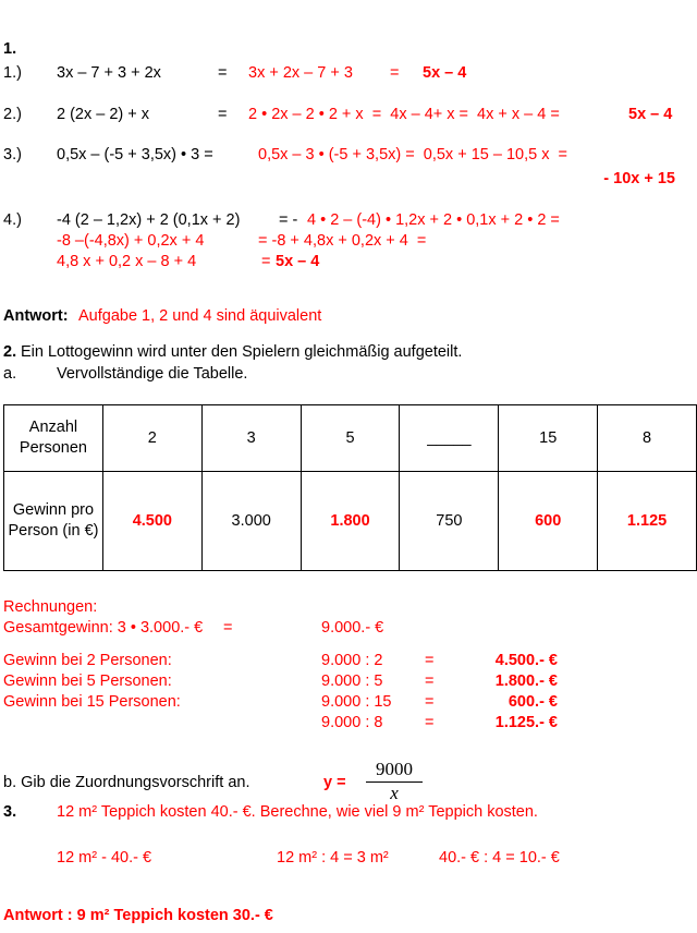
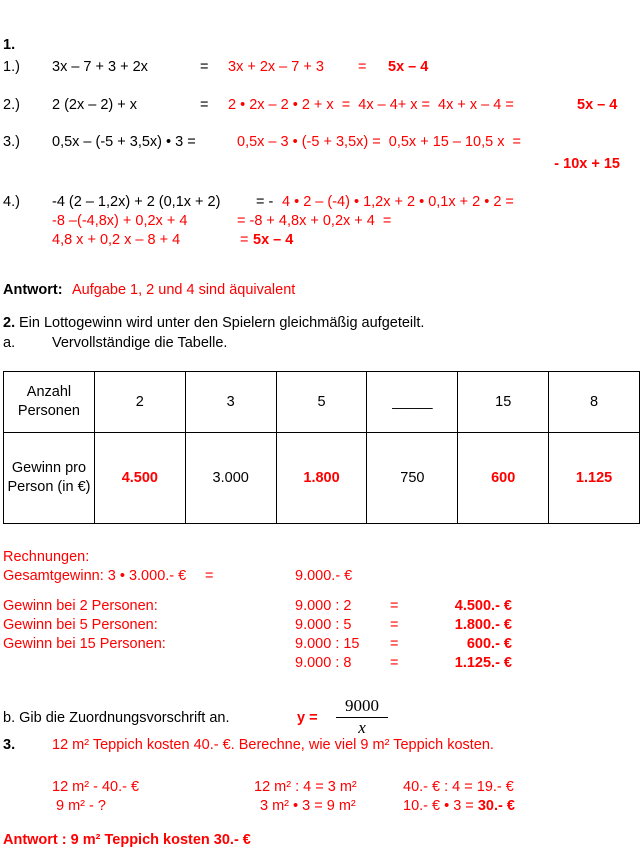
  1.
  1.)
  3x – 7 + 3 + 2x
  =
  3x + 2x – 7 + 3
  =
  5x – 4
  2.)
  2 (2x – 2) + x
  =
  2 • 2x – 2 • 2 + x = 4x – 4+ x = 4x + x – 4 =
  5x – 4
  3.)
  0,5x – (-5 + 3,5x) • 3 =
  0,5x – 3 • (-5 + 3,5x) = 0,5x + 15 – 10,5 x =
  - 10x + 15
  4.)
  -4 (2 – 1,2x) + 2 (0,1x + 2)
  = -
  4 • 2 – (-4) • 1,2x + 2 • 0,1x + 2 • 2 =
  -8 –(-4,8x) + 0,2x + 4
  = -8 + 4,8x + 0,2x + 4 =
  4,8 x + 0,2 x – 8 + 4
  =
  5x – 4
  Antwort:
  Aufgabe 1, 2 und 4 sind äquivalent
  2.
  Ein Lottogewinn wird unter den Spielern gleichmäßig aufgeteilt.
  a.
  Vervollständige die Tabelle.
  Anzahl Personen	2	3	5	_____	15	8
  Gewinn pro Person (in €)	4.500	3.000	1.800	750	600	1.125
  Rechnungen:
  Gesamtgewinn: 3 • 3.000.- €
  =
  9.000.- €
  Gewinn bei 2 Personen:
  9.000 : 2
  =
  4.500.- €
  Gewinn bei 5 Personen:
  9.000 : 5
  =
  1.800.- €
  Gewinn bei 15 Personen:
  9.000 : 15
  =
  600.- €
  9.000 : 8
  =
  1.125.- €
  b. Gib die Zuordnungsvorschrift an.
  y =
  9000
  x
  3.
  12 m² Teppich kosten 40.- €. Berechne, wie viel 9 m² Teppich kosten.
  12 m² - 40.- €
  12 m² : 4 = 3 m²
- 40.- € : 4 = 10.- €
+ 40.- € : 4 = 19.- €
+ 9 m² - ?
+ 3 m² • 3 = 9 m²
+ 10.- € • 3 = 30.- €
  Antwort : 9 m² Teppich kosten 30.- €
